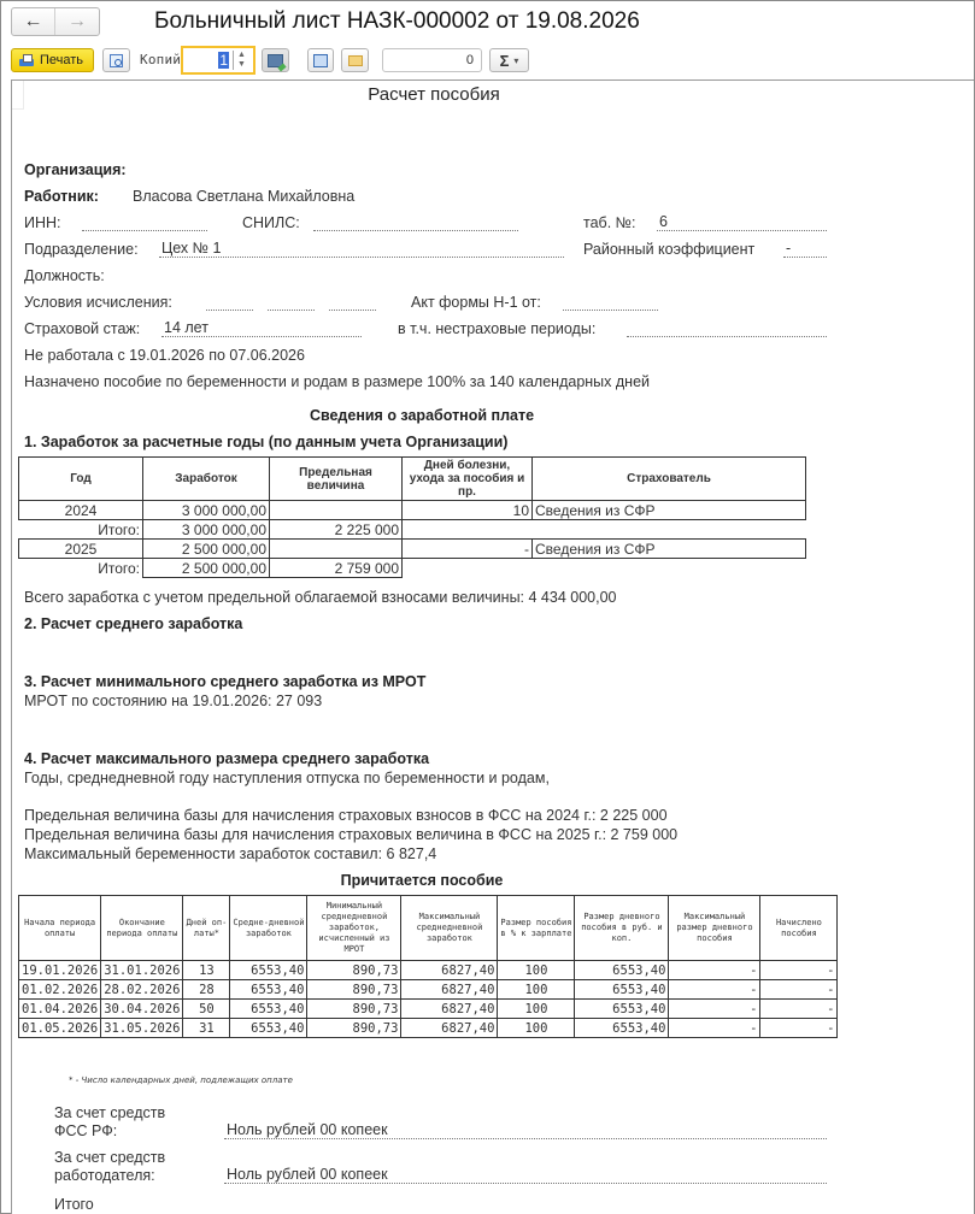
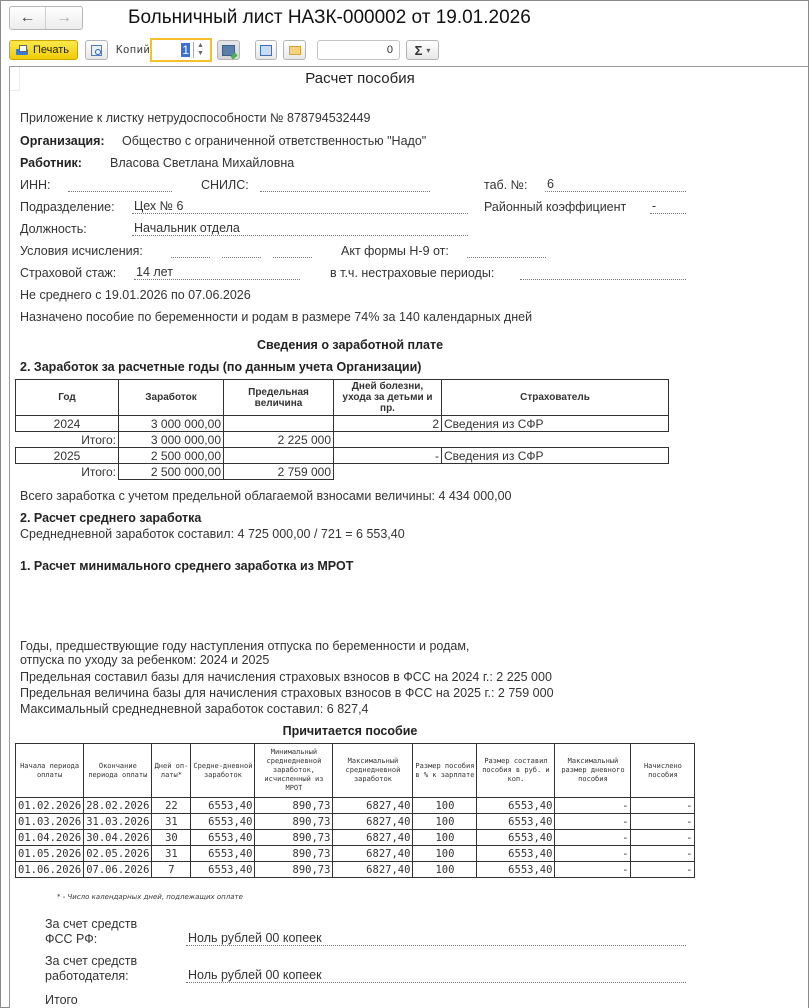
  ←
  →
- Больничный лист НАЗК-000002 от 19.08.2026
+ Больничный лист НАЗК-000002 от 19.01.2026
  Печать
  Копий
  1
  0
  Σ
  ▾
  Расчет пособия
+ Приложение к листку нетрудоспособности № 878794532449
  Организация:
+ Общество с ограниченной ответственностью "Надо"
  Работник:
  Власова Светлана Михайловна
  ИНН:
  СНИЛС:
  таб. №:
  6
  Подразделение:
- Цех № 1
+ Цех № 6
  Районный коэффициент
  -
  Должность:
+ Начальник отдела
  Условия исчисления:
- Акт формы Н-1 от:
+ Акт формы Н-9 от:
  Страховой стаж:
  14 лет
  в т.ч. нестраховые периоды:
- Не работала с 19.01.2026 по 07.06.2026
+ Не среднего с 19.01.2026 по 07.06.2026
- Назначено пособие по беременности и родам в размере 100% за 140 календарных дней
+ Назначено пособие по беременности и родам в размере 74% за 140 календарных дней
  Сведения о заработной плате
- 1. Заработок за расчетные годы (по данным учета Организации)
+ 2. Заработок за расчетные годы (по данным учета Организации)
- Год	Заработок	Предельная величина	Дней болезни, ухода за пособия и пр.	Страхователь
+ Год	Заработок	Предельная величина	Дней болезни, ухода за детьми и пр.	Страхователь
- 2024	3 000 000,00		10	Сведения из СФР
+ 2024	3 000 000,00		2	Сведения из СФР
  Итого:	3 000 000,00	2 225 000
  2025	2 500 000,00		-	Сведения из СФР
  Итого:	2 500 000,00	2 759 000
  Всего заработка с учетом предельной облагаемой взносами величины: 4 434 000,00
  2. Расчет среднего заработка
+ Среднедневной заработок составил: 4 725 000,00 / 721 = 6 553,40
- 3. Расчет минимального среднего заработка из МРОТ
+ 1. Расчет минимального среднего заработка из МРОТ
- МРОТ по состоянию на 19.01.2026: 27 093
- 4. Расчет максимального размера среднего заработка
- Годы, среднедневной году наступления отпуска по беременности и родам,
+ Годы, предшествующие году наступления отпуска по беременности и родам,
+ отпуска по уходу за ребенком: 2024 и 2025
- Предельная величина базы для начисления страховых взносов в ФСС на 2024 г.: 2 225 000
+ Предельная составил базы для начисления страховых взносов в ФСС на 2024 г.: 2 225 000
- Предельная величина базы для начисления страховых величина в ФСС на 2025 г.: 2 759 000
+ Предельная величина базы для начисления страховых взносов в ФСС на 2025 г.: 2 759 000
- Максимальный беременности заработок составил: 6 827,4
+ Максимальный среднедневной заработок составил: 6 827,4
  Причитается пособие
- Начала периода оплаты	Окончание периода оплаты	Дней оп-латы*	Средне-дневной заработок	Минимальный среднедневной заработок, исчисленный из МРОТ	Максимальный среднедневной заработок	Размер пособия в % к зарплате	Размер дневного пособия в руб. и коп.	Максимальный размер дневного пособия	Начислено пособия
+ Начала периода оплаты	Окончание периода оплаты	Дней оп-латы*	Средне-дневной заработок	Минимальный среднедневной заработок, исчисленный из МРОТ	Максимальный среднедневной заработок	Размер пособия в % к зарплате	Размер составил пособия в руб. и коп.	Максимальный размер дневного пособия	Начислено пособия
- 19.01.2026	31.01.2026	13	6553,40	890,73	6827,40	100	6553,40	-	-
- 01.02.2026	28.02.2026	28	6553,40	890,73	6827,40	100	6553,40	-	-
+ 01.02.2026	28.02.2026	22	6553,40	890,73	6827,40	100	6553,40	-	-
+ 01.03.2026	31.03.2026	31	6553,40	890,73	6827,40	100	6553,40	-	-
- 01.04.2026	30.04.2026	50	6553,40	890,73	6827,40	100	6553,40	-	-
+ 01.04.2026	30.04.2026	30	6553,40	890,73	6827,40	100	6553,40	-	-
- 01.05.2026	31.05.2026	31	6553,40	890,73	6827,40	100	6553,40	-	-
+ 01.05.2026	02.05.2026	31	6553,40	890,73	6827,40	100	6553,40	-	-
+ 01.06.2026	07.06.2026	7	6553,40	890,73	6827,40	100	6553,40	-	-
  * - Число календарных дней, подлежащих оплате
  За счет средств
  ФСС РФ:
  Ноль рублей 00 копеек
  За счет средств
  работодателя:
  Ноль рублей 00 копеек
  Итого
